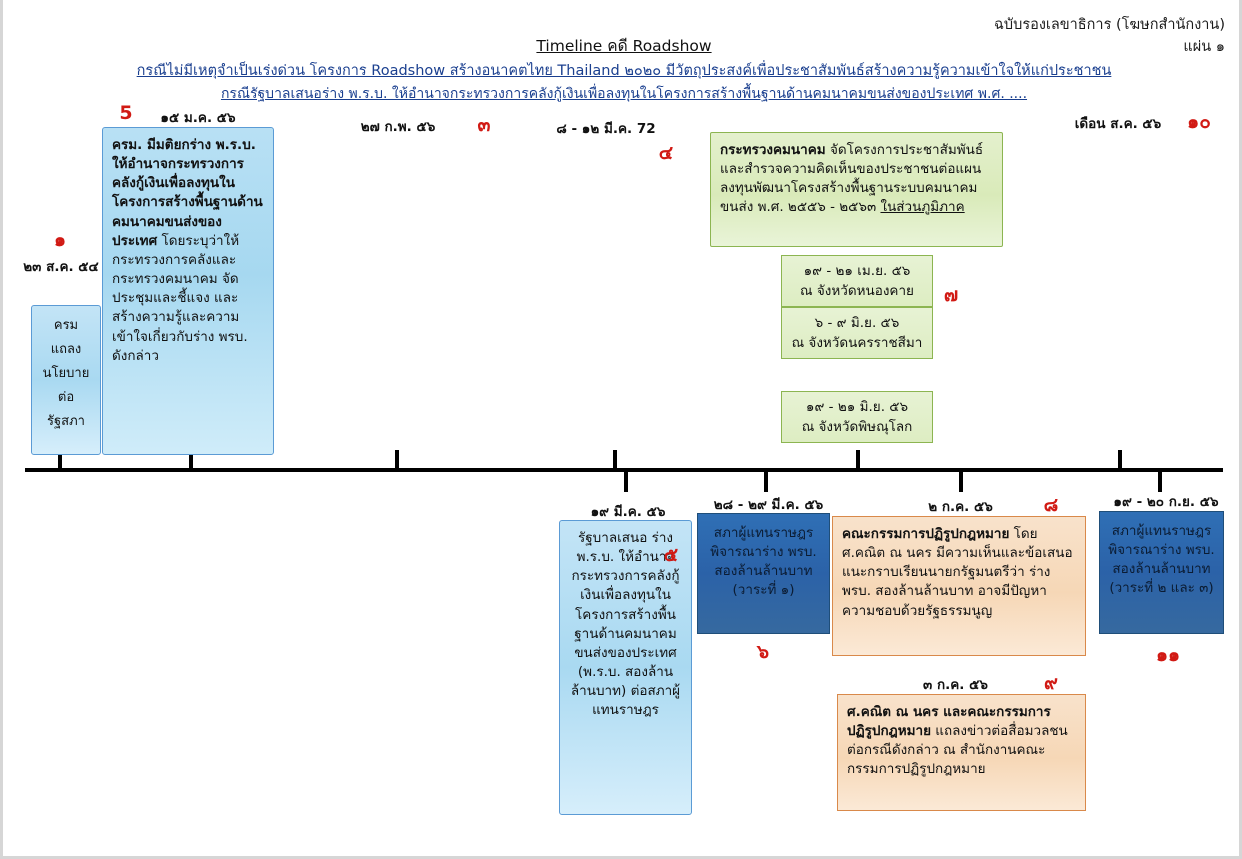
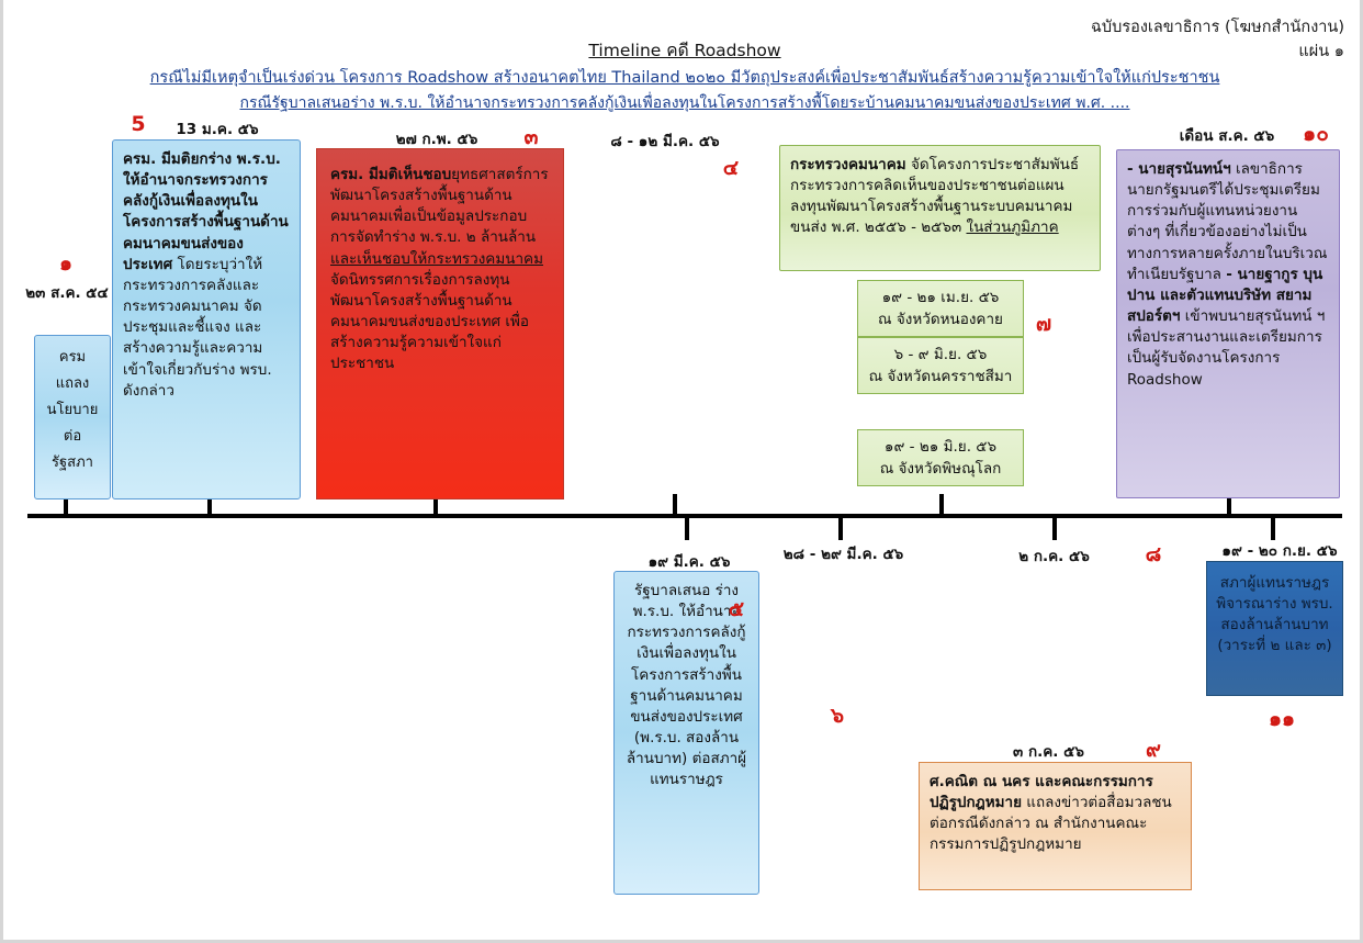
  ฉบับรองเลขาธิการ (โฆษกสำนักงาน)
  แผ่น ๑
  Timeline คดี Roadshow
  กรณีไม่มีเหตุจำเป็นเร่งด่วน โครงการ Roadshow สร้างอนาคตไทย Thailand ๒๐๒๐ มีวัตถุประสงค์เพื่อประชาสัมพันธ์สร้างความรู้ความเข้าใจให้แก่ประชาชน
- กรณีรัฐบาลเสนอร่าง พ.ร.บ. ให้อำนาจกระทรวงการคลังกู้เงินเพื่อลงทุนในโครงการสร้างพื้นฐานด้านคมนาคมขนส่งของประเทศ พ.ศ. ....
+ กรณีรัฐบาลเสนอร่าง พ.ร.บ. ให้อำนาจกระทรวงการคลังกู้เงินเพื่อลงทุนในโครงการสร้างพื้โดยระบ้านคมนาคมขนส่งของประเทศ พ.ศ. ....
  ๑
  ๒๓ ส.ค. ๕๔
  ครม แถลง นโยบาย ต่อ รัฐสภา
  5
- ๑๕ ม.ค. ๕๖
+ 13 ม.ค. ๕๖
  ครม. มีมติยกร่าง พ.ร.บ. ให้อำนาจกระทรวงการคลังกู้เงินเพื่อลงทุนในโครงการสร้างพื้นฐานด้านคมนาคมขนส่งของประเทศ โดยระบุว่าให้กระทรวงการคลังและกระทรวงคมนาคม จัดประชุมและชี้แจง และสร้างความรู้และความเข้าใจเกี่ยวกับร่าง พรบ. ดังกล่าว
  ๒๗ ก.พ. ๕๖
  ๓
+ ครม. มีมติเห็นชอบยุทธศาสตร์การพัฒนาโครงสร้างพื้นฐานด้านคมนาคมเพื่อเป็นข้อมูลประกอบการจัดทำร่าง พ.ร.บ. ๒ ล้านล้าน และเห็นชอบให้กระทรวงคมนาคมจัดนิทรรศการเรื่องการลงทุนพัฒนาโครงสร้างพื้นฐานด้าน คมนาคมขนส่งของประเทศ เพื่อสร้างความรู้ความเข้าใจแก่ประชาชน
- ๘ - ๑๒ มี.ค. 72
+ ๘ - ๑๒ มี.ค. ๕๖
  ๔
- กระทรวงคมนาคม จัดโครงการประชาสัมพันธ์และสำรวจความคิดเห็นของประชาชนต่อแผนลงทุนพัฒนาโครงสร้างพื้นฐานระบบคมนาคมขนส่ง พ.ศ. ๒๕๕๖ - ๒๕๖๓ ในส่วนภูมิภาค
+ กระทรวงคมนาคม จัดโครงการประชาสัมพันธ์กระทรวงการคลิดเห็นของประชาชนต่อแผนลงทุนพัฒนาโครงสร้างพื้นฐานระบบคมนาคมขนส่ง พ.ศ. ๒๕๕๖ - ๒๕๖๓ ในส่วนภูมิภาค
  ๗
  ๑๙ - ๒๑ เม.ย. ๕๖
  ณ จังหวัดหนองคาย
  ๖ - ๙ มิ.ย. ๕๖
  ณ จังหวัดนครราชสีมา
  ๑๙ - ๒๑ มิ.ย. ๕๖
  ณ จังหวัดพิษณุโลก
  เดือน ส.ค. ๕๖
  ๑๐
+ - นายสุรนันทน์ฯ เลขาธิการนายกรัฐมนตรีได้ประชุมเตรียมการร่วมกับผู้แทนหน่วยงานต่างๆ ที่เกี่ยวข้องอย่างไม่เป็นทางการหลายครั้งภายในบริเวณทำเนียบรัฐบาล - นายฐากูร บุนปาน และตัวแทนบริษัท สยามสปอร์ตฯ เข้าพบนายสุรนันทน์ ฯ เพื่อประสานงานและเตรียมการเป็นผู้รับจัดงานโครงการ Roadshow
  ๑๙ มี.ค. ๕๖
  ๕
  รัฐบาลเสนอ ร่าง พ.ร.บ. ให้อำนาจกระทรวงการคลังกู้เงินเพื่อลงทุนในโครงการสร้างพื้นฐานด้านคมนาคมขนส่งของประเทศ (พ.ร.บ. สองล้านล้านบาท) ต่อสภาผู้แทนราษฎร
  ๒๘ - ๒๙ มี.ค. ๕๖
- สภาผู้แทนราษฎร พิจารณาร่าง พรบ. สองล้านล้านบาท (วาระที่ ๑)
  ๖
  ๒ ก.ค. ๕๖
  ๘
- คณะกรรมการปฏิรูปกฎหมาย โดย ศ.คณิต ณ นคร มีความเห็นและข้อเสนอแนะกราบเรียนนายกรัฐมนตรีว่า ร่าง พรบ. สองล้านล้านบาท อาจมีปัญหาความชอบด้วยรัฐธรรมนูญ
  ๓ ก.ค. ๕๖
  ๙
  ศ.คณิต ณ นคร และคณะกรรมการปฏิรูปกฎหมาย แถลงข่าวต่อสื่อมวลชนต่อกรณีดังกล่าว ณ สำนักงานคณะกรรมการปฏิรูปกฎหมาย
  ๑๙ - ๒๐ ก.ย. ๕๖
  สภาผู้แทนราษฎร พิจารณาร่าง พรบ. สองล้านล้านบาท (วาระที่ ๒ และ ๓)
  ๑๑
